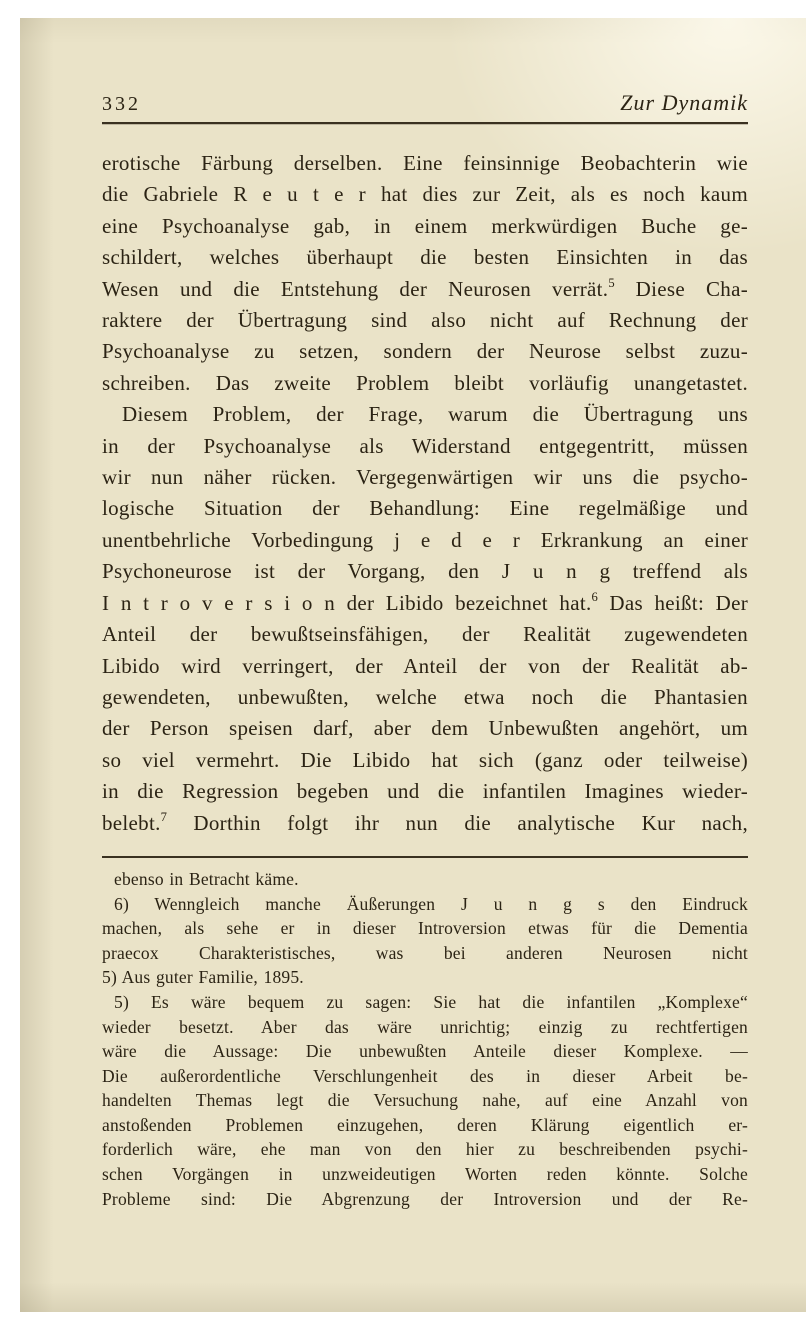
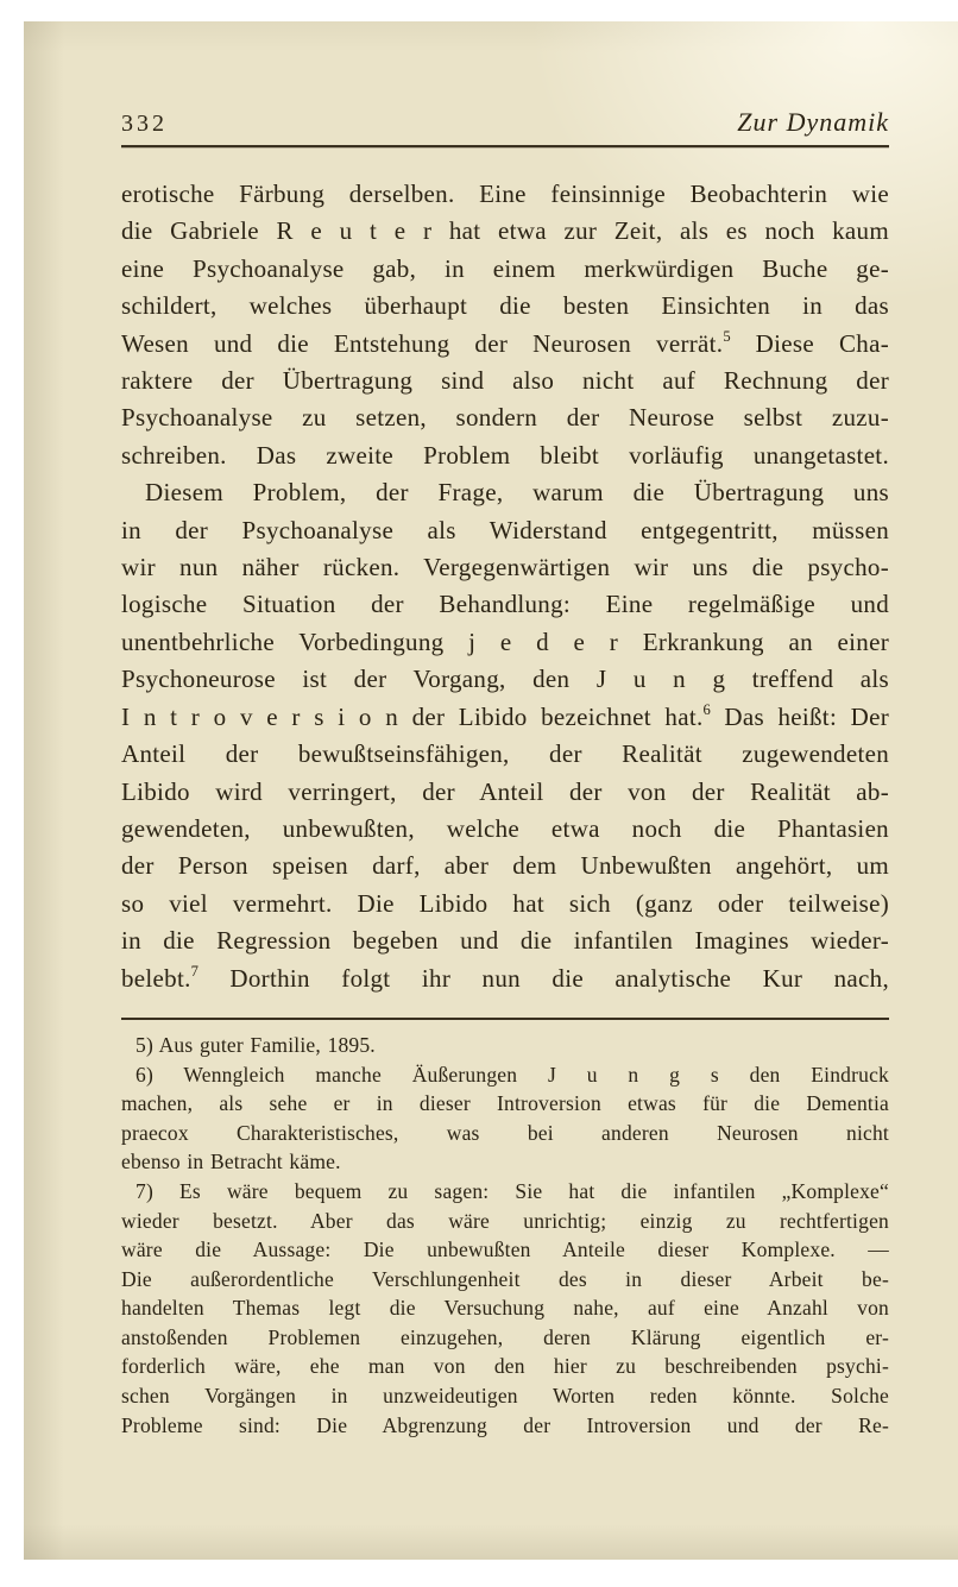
  332
  Zur Dynamik
  erotische Färbung derselben. Eine feinsinnige Beobachterin wie
- die Gabriele R e u t e r hat dies zur Zeit, als es noch kaum
+ die Gabriele R e u t e r hat etwa zur Zeit, als es noch kaum
  eine Psychoanalyse gab, in einem merkwürdigen Buche ge-
  schildert, welches überhaupt die besten Einsichten in das
  Wesen und die Entstehung der Neurosen verrät.5 Diese Cha-
  raktere der Übertragung sind also nicht auf Rechnung der
  Psychoanalyse zu setzen, sondern der Neurose selbst zuzu-
  schreiben. Das zweite Problem bleibt vorläufig unangetastet.
  Diesem Problem, der Frage, warum die Übertragung uns
  in der Psychoanalyse als Widerstand entgegentritt, müssen
  wir nun näher rücken. Vergegenwärtigen wir uns die psycho-
  logische Situation der Behandlung: Eine regelmäßige und
  unentbehrliche Vorbedingung j e d e r Erkrankung an einer
  Psychoneurose ist der Vorgang, den J u n g treffend als
  I n t r o v e r s i o n der Libido bezeichnet hat.6 Das heißt: Der
  Anteil der bewußtseinsfähigen, der Realität zugewendeten
  Libido wird verringert, der Anteil der von der Realität ab-
  gewendeten, unbewußten, welche etwa noch die Phantasien
  der Person speisen darf, aber dem Unbewußten angehört, um
  so viel vermehrt. Die Libido hat sich (ganz oder teilweise)
  in die Regression begeben und die infantilen Imagines wieder-
  belebt.7 Dorthin folgt ihr nun die analytische Kur nach,
- ebenso in Betracht käme.
+ 5) Aus guter Familie, 1895.
  6) Wenngleich manche Äußerungen J u n g s den Eindruck
  machen, als sehe er in dieser Introversion etwas für die Dementia
  praecox Charakteristisches, was bei anderen Neurosen nicht
- 5) Aus guter Familie, 1895.
+ ebenso in Betracht käme.
- 5) Es wäre bequem zu sagen: Sie hat die infantilen „Komplexe“
+ 7) Es wäre bequem zu sagen: Sie hat die infantilen „Komplexe“
  wieder besetzt. Aber das wäre unrichtig; einzig zu rechtfertigen
  wäre die Aussage: Die unbewußten Anteile dieser Komplexe. —
  Die außerordentliche Verschlungenheit des in dieser Arbeit be-
  handelten Themas legt die Versuchung nahe, auf eine Anzahl von
  anstoßenden Problemen einzugehen, deren Klärung eigentlich er-
  forderlich wäre, ehe man von den hier zu beschreibenden psychi-
  schen Vorgängen in unzweideutigen Worten reden könnte. Solche
  Probleme sind: Die Abgrenzung der Introversion und der Re-
